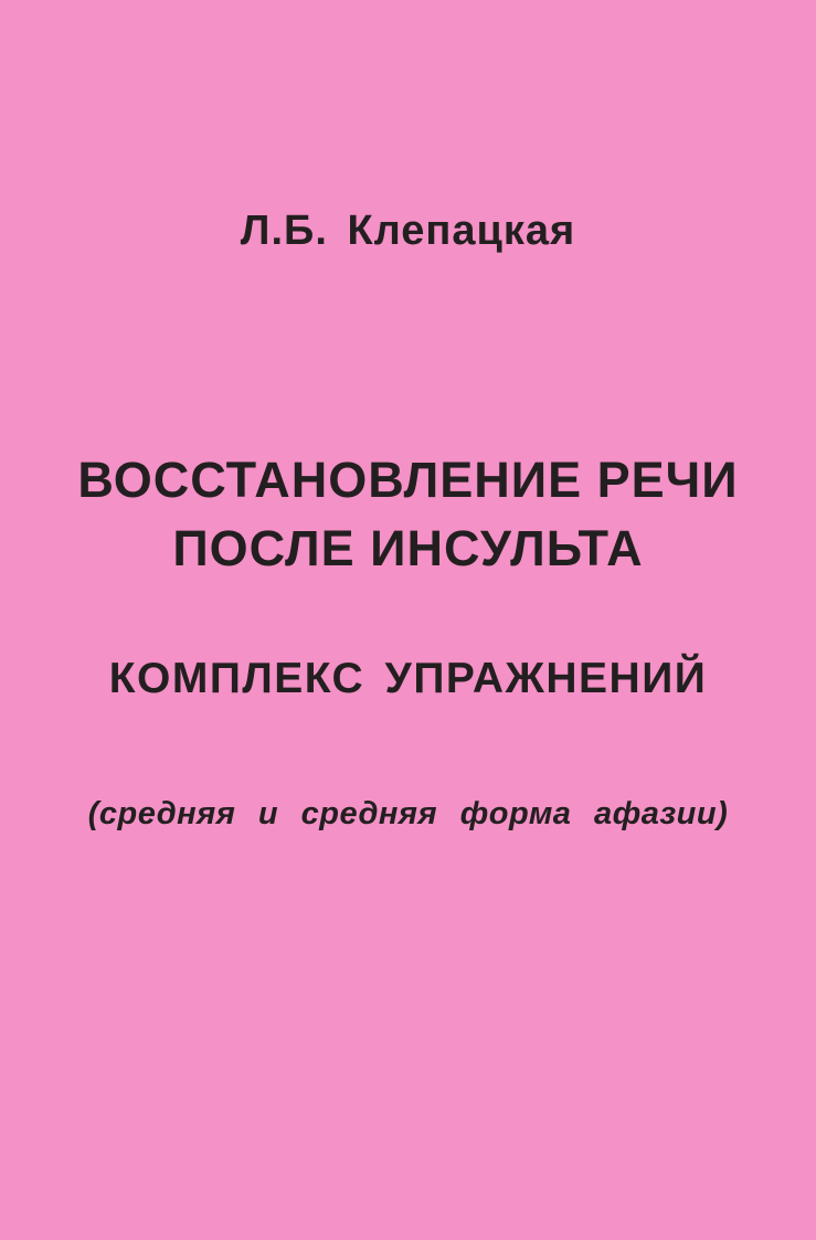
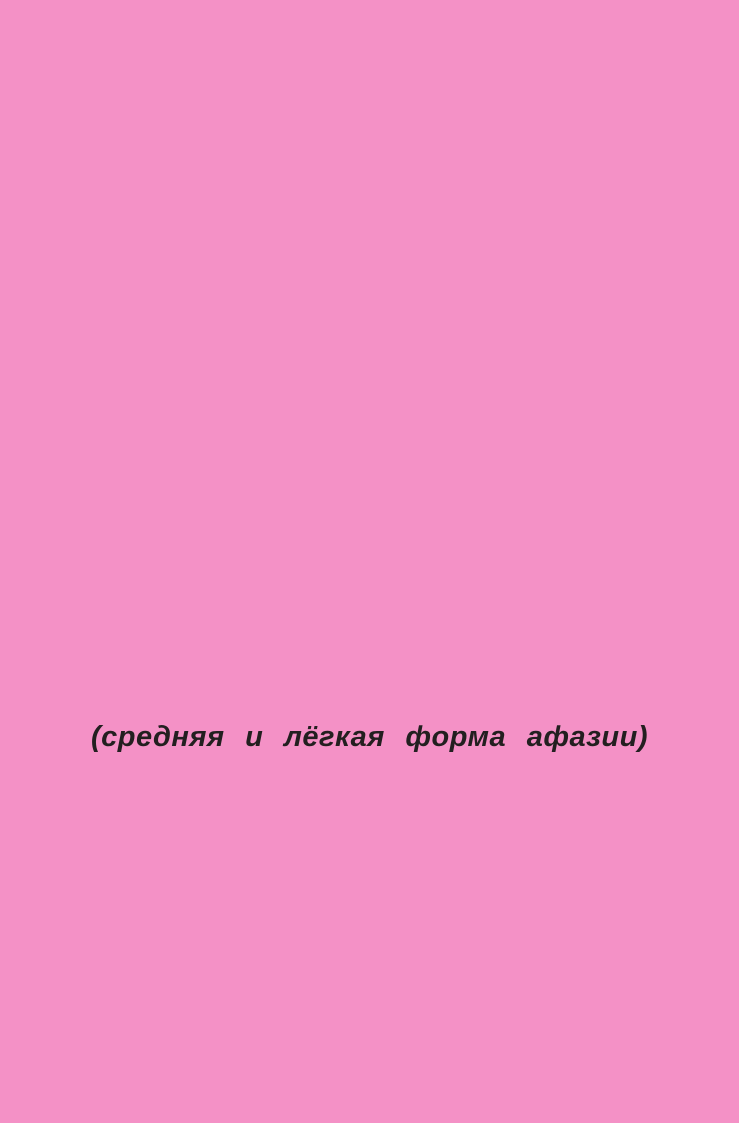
- Л.Б. Клепацкая
- ВОССТАНОВЛЕНИЕ РЕЧИ
- ПОСЛЕ ИНСУЛЬТА
- КОМПЛЕКС УПРАЖНЕНИЙ
- (средняя и средняя форма афазии)
+ (средняя и лёгкая форма афазии)
